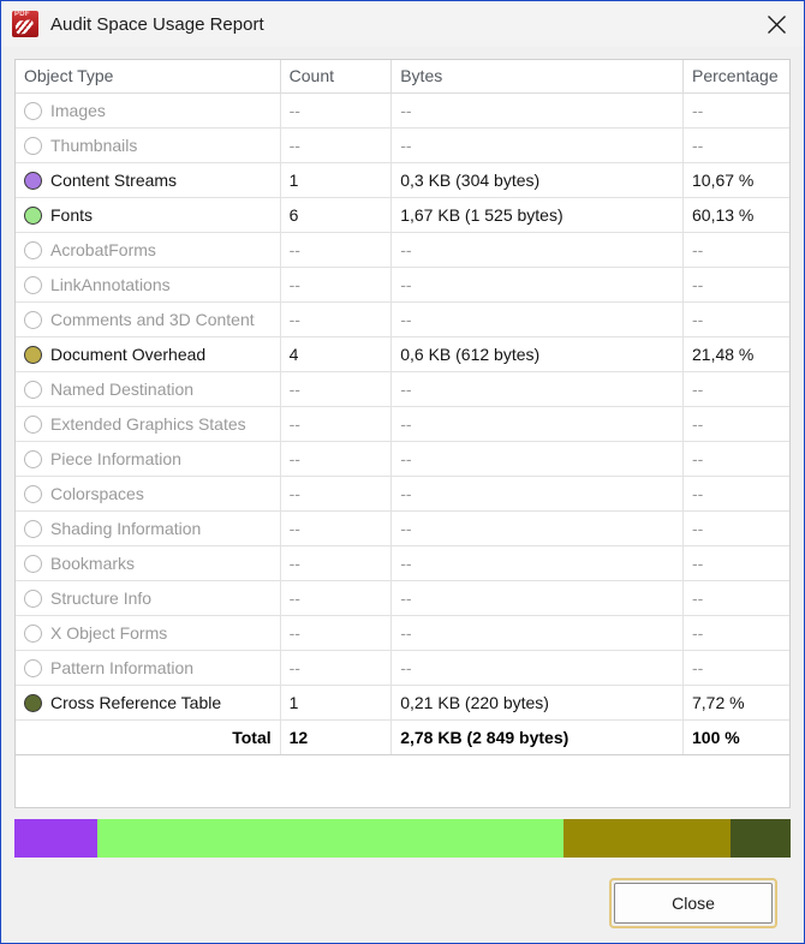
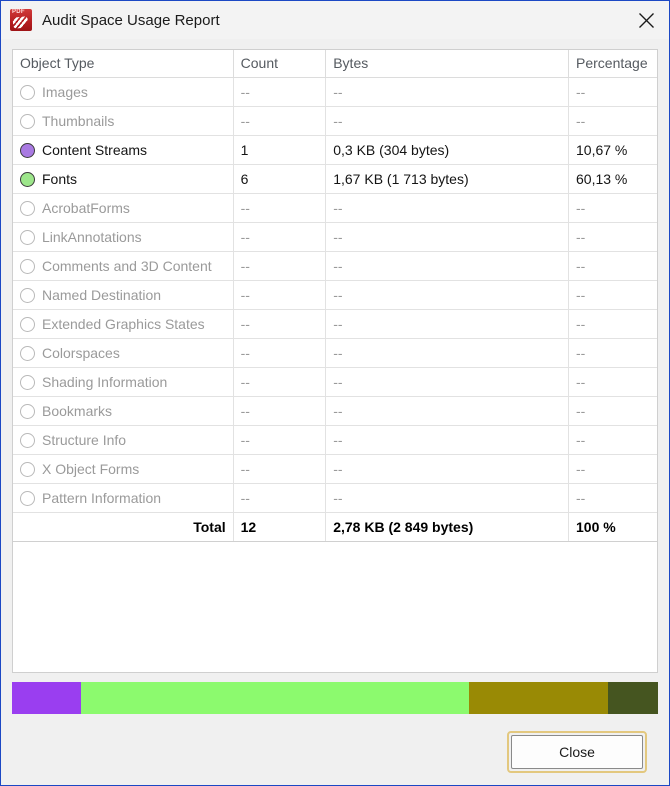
  Audit Space Usage Report
  Object Type	Count	Bytes	Percentage
  Images	--	--	--
  Thumbnails	--	--	--
  Content Streams	1	0,3 KB (304 bytes)	10,67 %
- Fonts	6	1,67 KB (1 525 bytes)	60,13 %
+ Fonts	6	1,67 KB (1 713 bytes)	60,13 %
  AcrobatForms	--	--	--
  LinkAnnotations	--	--	--
  Comments and 3D Content	--	--	--
- Document Overhead	4	0,6 KB (612 bytes)	21,48 %
  Named Destination	--	--	--
  Extended Graphics States	--	--	--
- Piece Information	--	--	--
  Colorspaces	--	--	--
  Shading Information	--	--	--
  Bookmarks	--	--	--
  Structure Info	--	--	--
  X Object Forms	--	--	--
  Pattern Information	--	--	--
- Cross Reference Table	1	0,21 KB (220 bytes)	7,72 %
  Total	12	2,78 KB (2 849 bytes)	100 %
  Close
